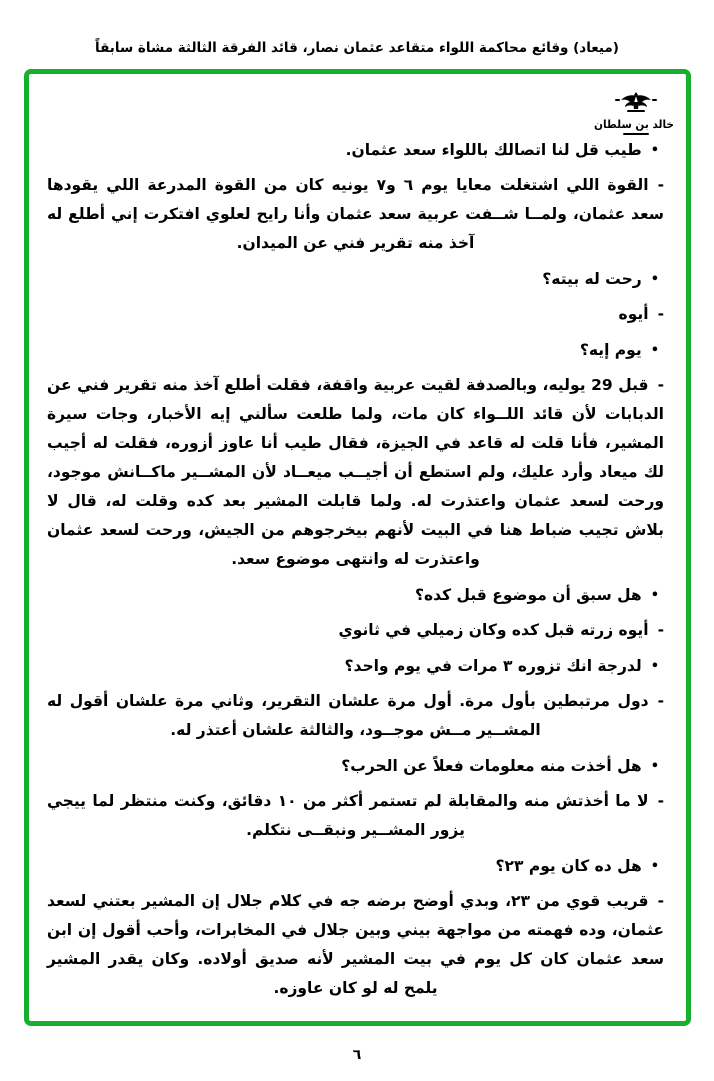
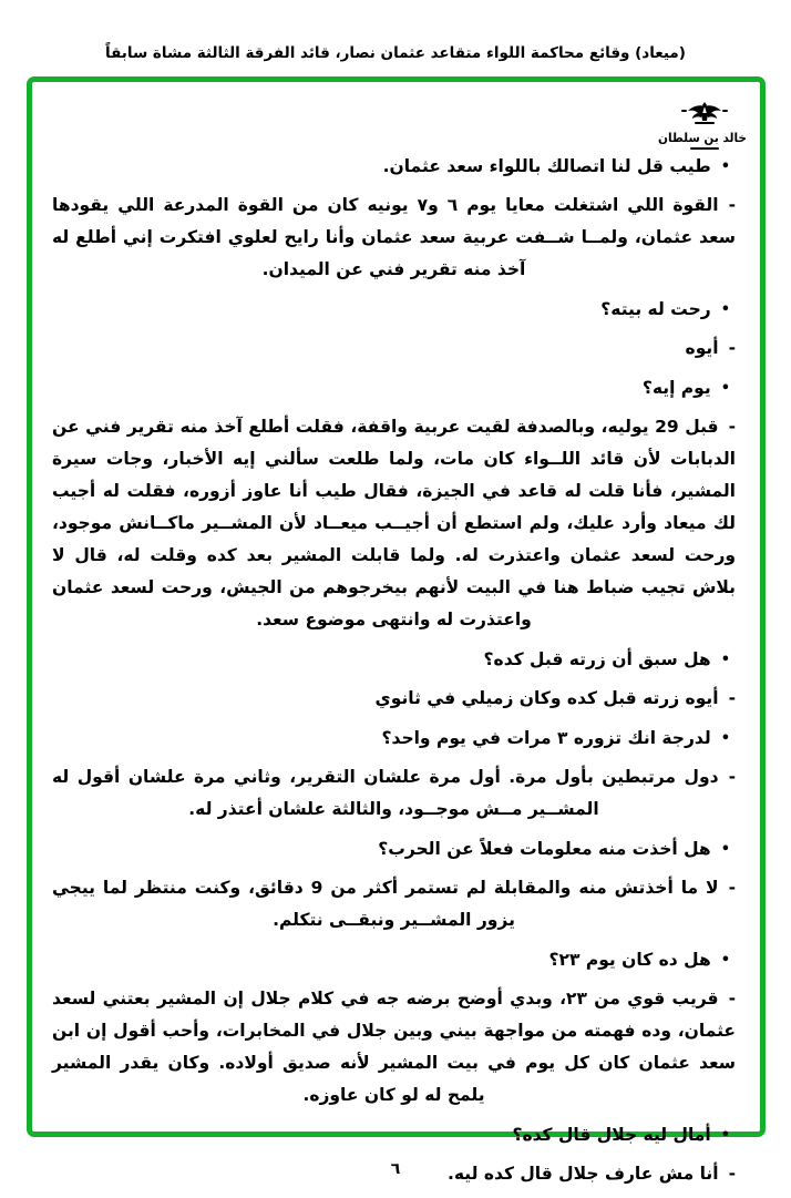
  (ميعاد) وقائع محاكمة اللواء متقاعد عثمان نصار، قائد الفرقة الثالثة مشاة سابقاً
  خالد بن سلطان
  •طيب قل لنا اتصالك باللواء سعد عثمان.
  -القوة اللي اشتغلت معايا يوم ٦ و٧ يونيه كان من القوة المدرعة اللي يقودها سعد عثمان، ولمــا شــفت عربية سعد عثمان وأنا رايح لعلوي افتكرت إني أطلع له آخذ منه تقرير فني عن الميدان.
  •رحت له بيته؟
  -أيوه
  •يوم إيه؟
  -قبل 29 يوليه، وبالصدفة لقيت عربية واقفة، فقلت أطلع آخذ منه تقرير فني عن الدبابات لأن قائد اللــواء كان مات، ولما طلعت سألني إيه الأخبار، وجات سيرة المشير، فأنا قلت له قاعد في الجيزة، فقال طيب أنا عاوز أزوره، فقلت له أجيب لك ميعاد وأرد عليك، ولم استطع أن أجيــب ميعــاد لأن المشــير ماكــانش موجود، ورحت لسعد عثمان واعتذرت له. ولما قابلت المشير بعد كده وقلت له، قال لا بلاش تجيب ضباط هنا في البيت لأنهم بيخرجوهم من الجيش، ورحت لسعد عثمان واعتذرت له وانتهى موضوع سعد.
- •هل سبق أن موضوع قبل كده؟
+ •هل سبق أن زرته قبل كده؟
  -أيوه زرته قبل كده وكان زميلي في ثانوي
  •لدرجة انك تزوره ٣ مرات في يوم واحد؟
  -دول مرتبطين بأول مرة. أول مرة علشان التقرير، وثاني مرة علشان أقول له المشــير مــش موجــود، والثالثة علشان أعتذر له.
  •هل أخذت منه معلومات فعلاً عن الحرب؟
- -لا ما أخذتش منه والمقابلة لم تستمر أكثر من ١٠ دقائق، وكنت منتظر لما ييجي يزور المشــير ونبقــى نتكلم.
+ -لا ما أخذتش منه والمقابلة لم تستمر أكثر من 9 دقائق، وكنت منتظر لما ييجي يزور المشــير ونبقــى نتكلم.
  •هل ده كان يوم ٢٣؟
  -قريب قوي من ٢٣، وبدي أوضح برضه جه في كلام جلال إن المشير بعتني لسعد عثمان، وده فهمته من مواجهة بيني وبين جلال في المخابرات، وأحب أقول إن ابن سعد عثمان كان كل يوم في بيت المشير لأنه صديق أولاده. وكان يقدر المشير يلمح له لو كان عاوزه.
+ •أمال ليه جلال قال كده؟
+ -أنا مش عارف جلال قال كده ليه.
  ٦
